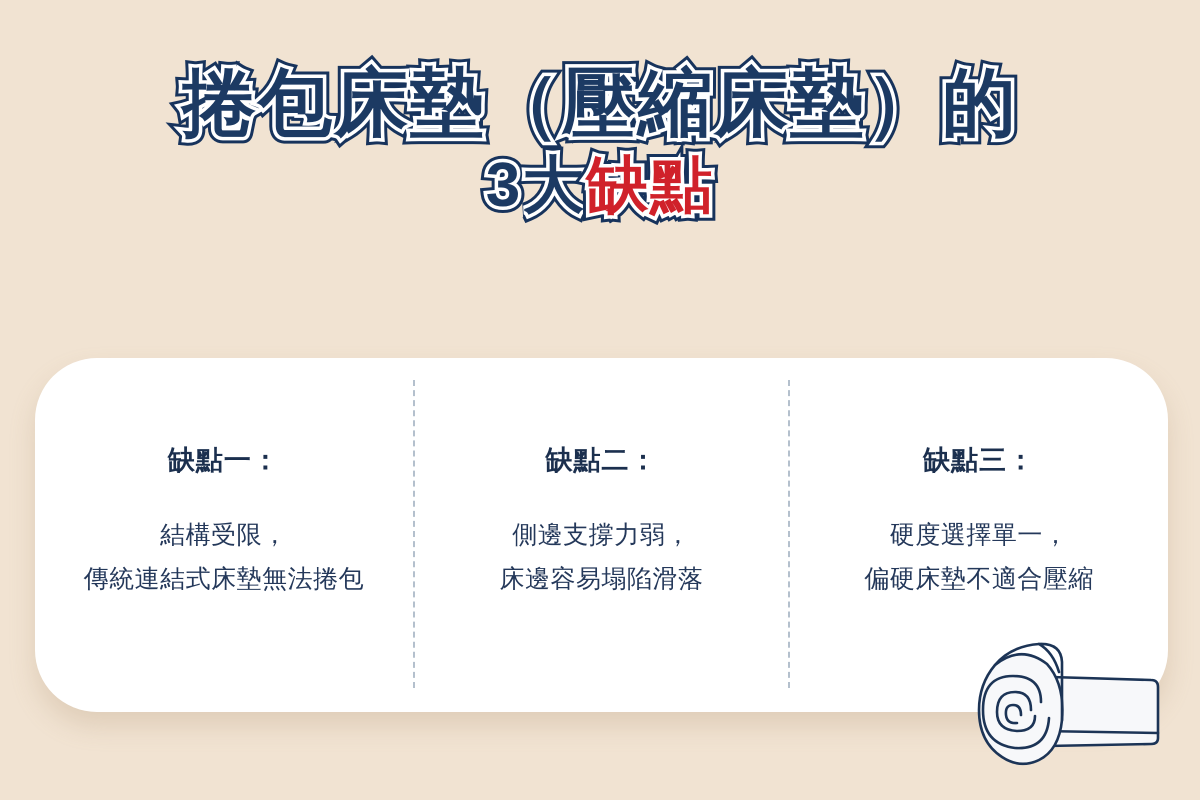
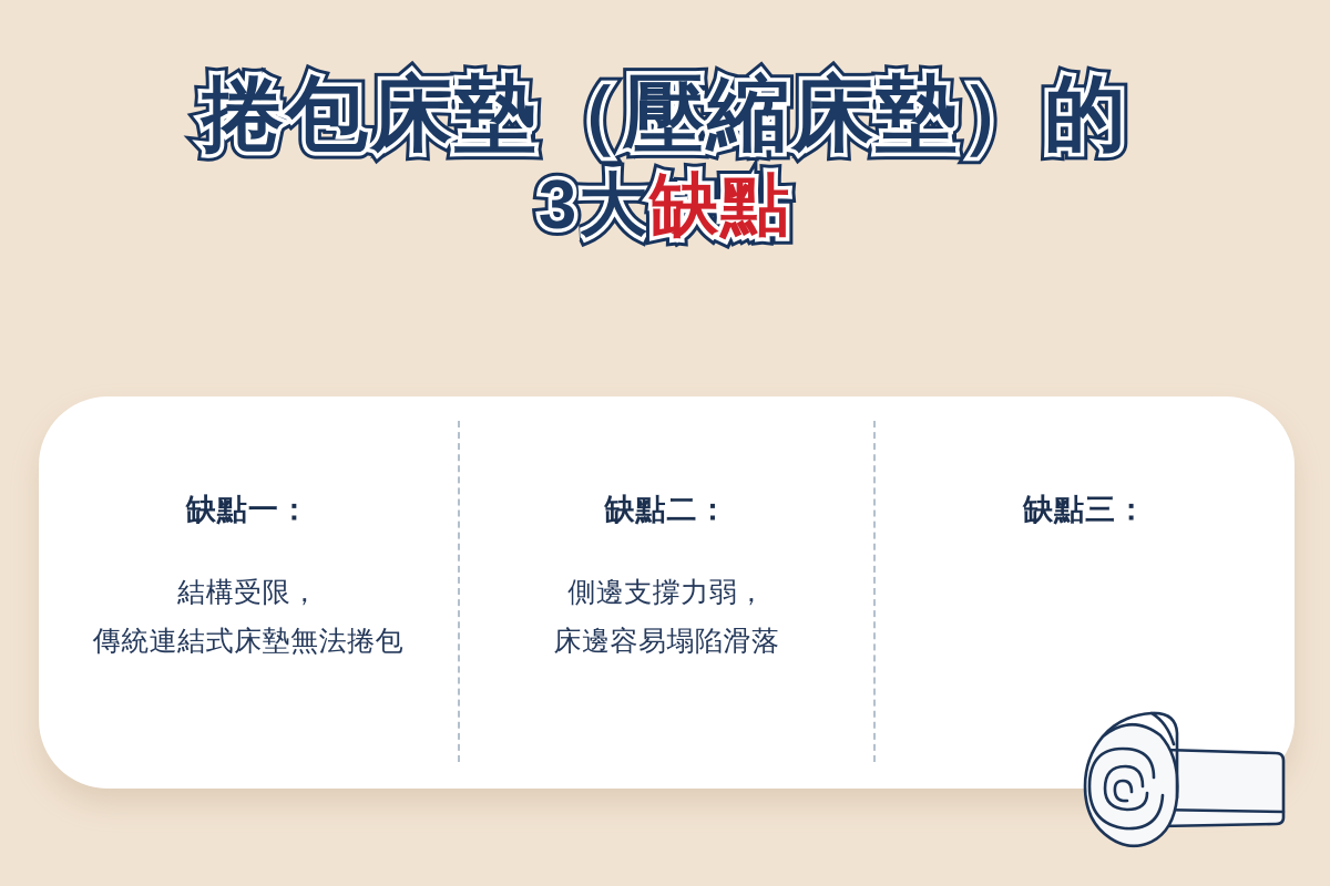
  捲包床墊（壓縮床墊）的
  3大
  缺點
  缺點一：
  結構受限，
  傳統連結式床墊無法捲包
  缺點二：
  側邊支撐力弱，
  床邊容易塌陷滑落
  缺點三：
- 硬度選擇單一，
- 偏硬床墊不適合壓縮
